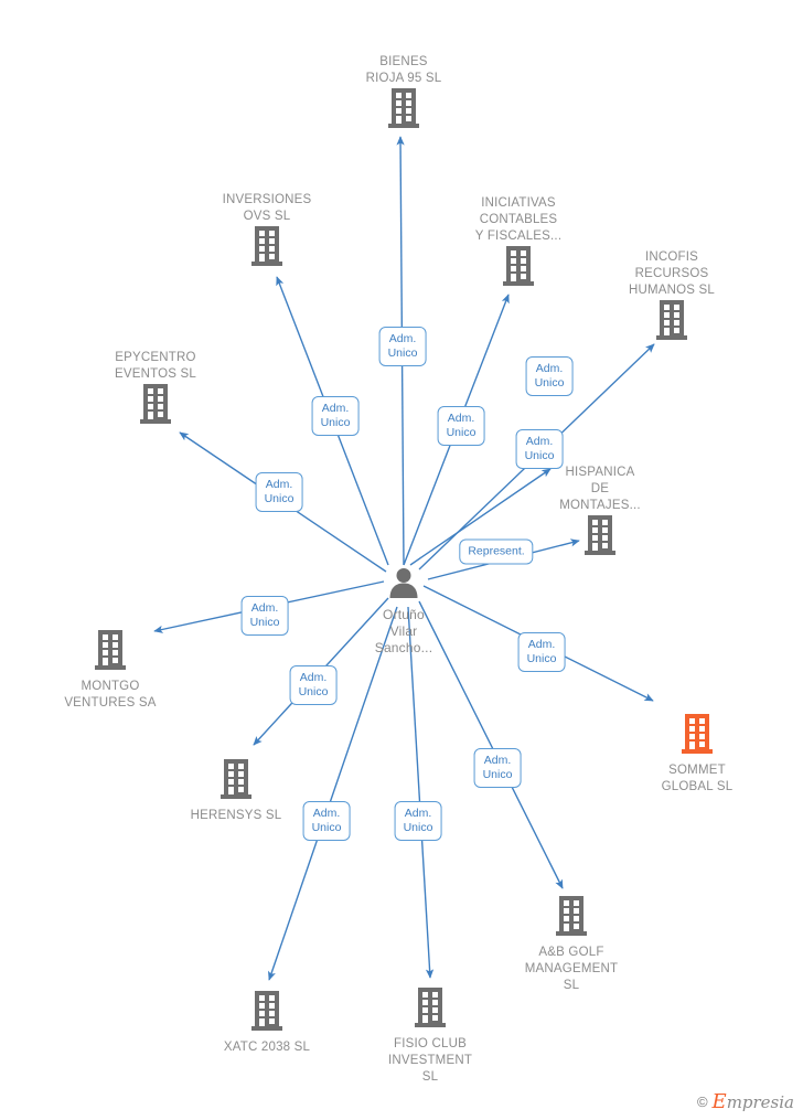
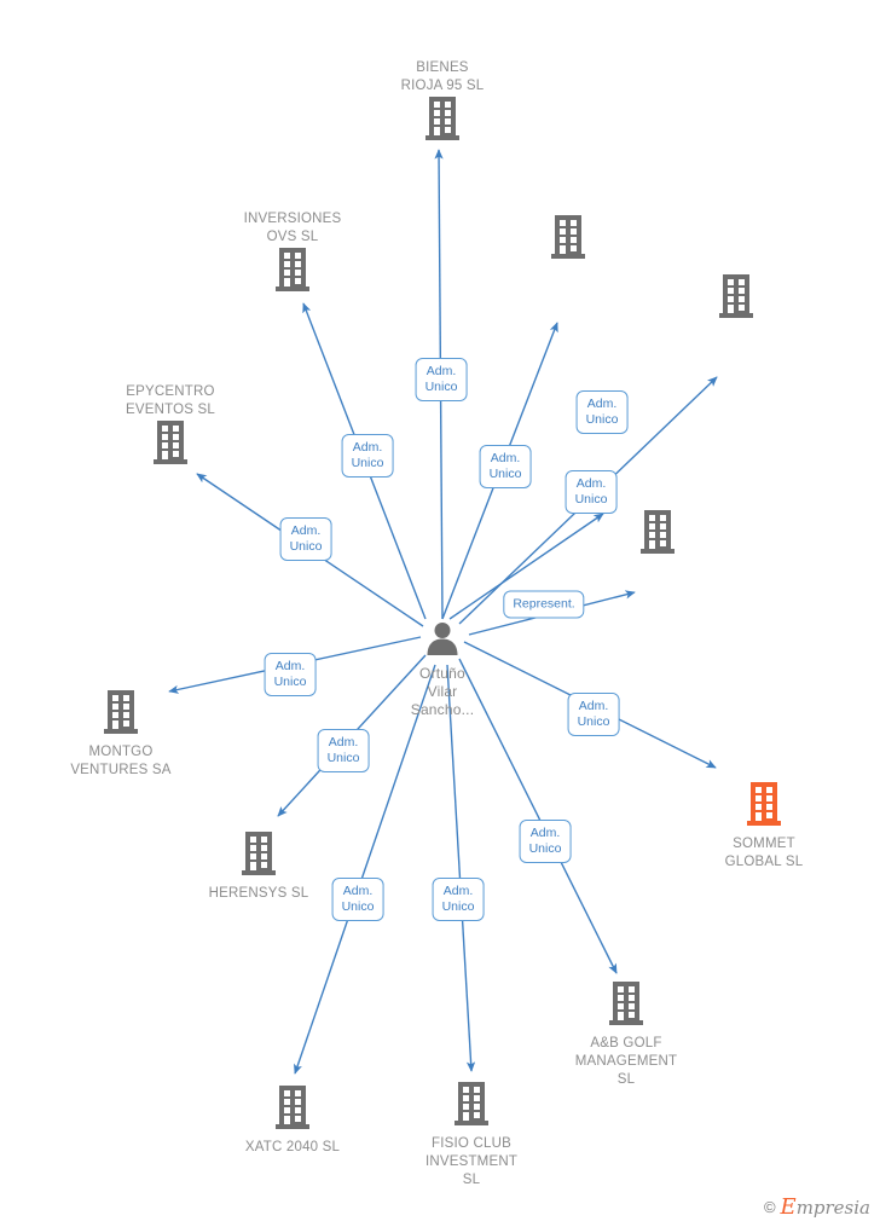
  Ortuño
  Vilar
  Sancho...
  BIENES
  RIOJA 95 SL
  INVERSIONES
  OVS SL
- INICIATIVAS
- CONTABLES
- Y FISCALES...
- INCOFIS
- RECURSOS
- HUMANOS SL
  EPYCENTRO
  EVENTOS SL
- HISPANICA
- DE
- MONTAJES...
  MONTGO
  VENTURES SA
  SOMMET
  GLOBAL SL
  HERENSYS SL
  A&B GOLF
  MANAGEMENT
  SL
- XATC 2038 SL
+ XATC 2040 SL
  FISIO CLUB
  INVESTMENT
  SL
  Adm.
  Unico
  Adm.
  Unico
  Adm.
  Unico
  Adm.
  Unico
  Adm.
  Unico
  Adm.
  Unico
  Represent.
  Adm.
  Unico
  Adm.
  Unico
  Adm.
  Unico
  Adm.
  Unico
  Adm.
  Unico
  Adm.
  Unico
  ©
  Empresia
